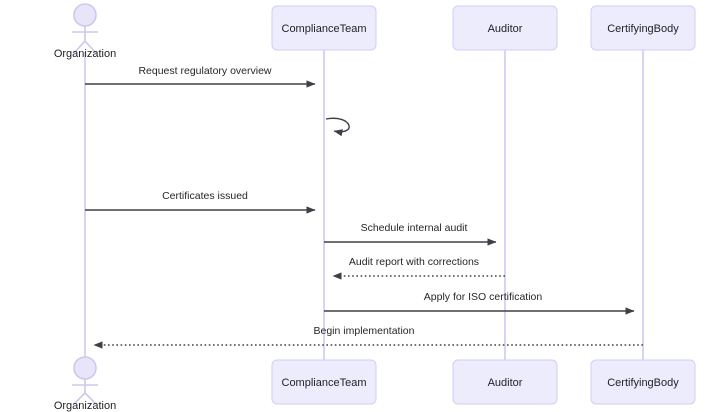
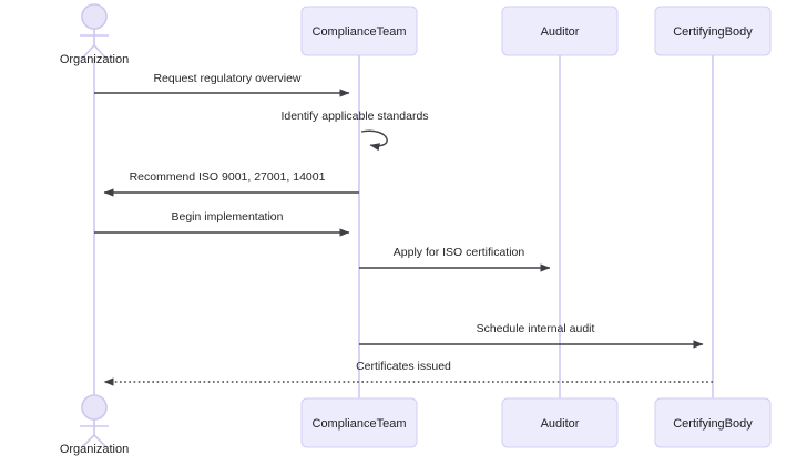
  Organization
  Organization
  ComplianceTeam
  Auditor
  CertifyingBody
  ComplianceTeam
  Auditor
  CertifyingBody
  Request regulatory overview
+ Identify applicable standards
+ Recommend ISO 9001, 27001, 14001
- Certificates issued
+ Begin implementation
- Schedule internal audit
+ Apply for ISO certification
- Audit report with corrections
- Apply for ISO certification
+ Schedule internal audit
- Begin implementation
+ Certificates issued
